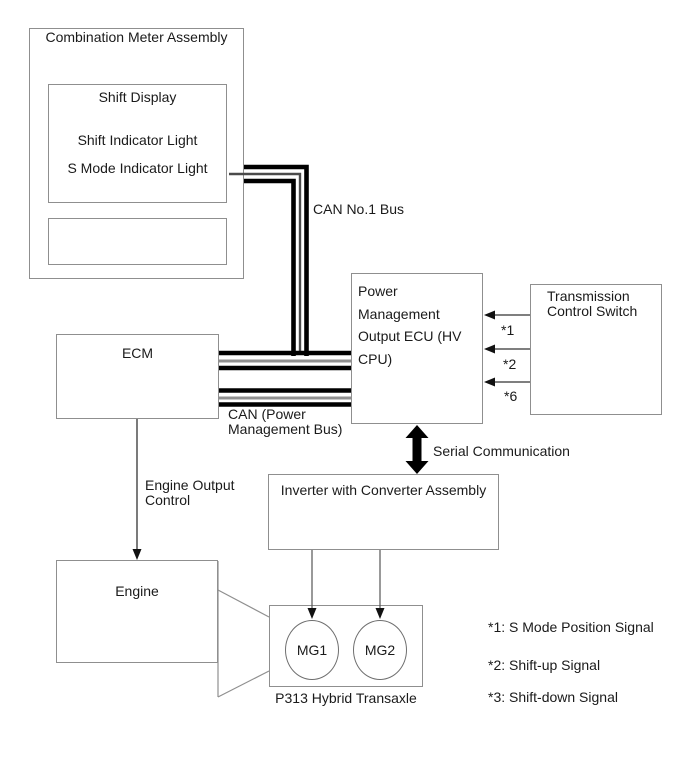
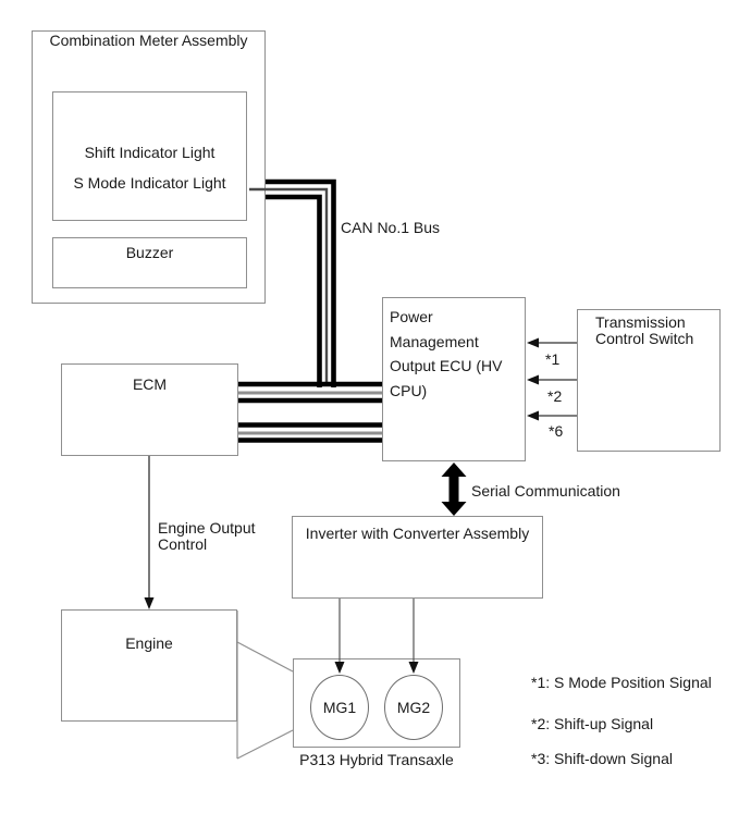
  Combination Meter Assembly
- Shift Display
  Shift Indicator Light
  S Mode Indicator Light
+ Buzzer
  ECM
  Power Management Output ECU (HV CPU)
  Transmission Control Switch
  Inverter with Converter Assembly
  Engine
  MG1
  MG2
  P313 Hybrid Transaxle
  CAN No.1 Bus
- CAN (Power Management Bus)
  Serial Communication
  Engine Output Control
  *1
  *2
  *6
  *1: S Mode Position Signal
  *2: Shift-up Signal
  *3: Shift-down Signal
